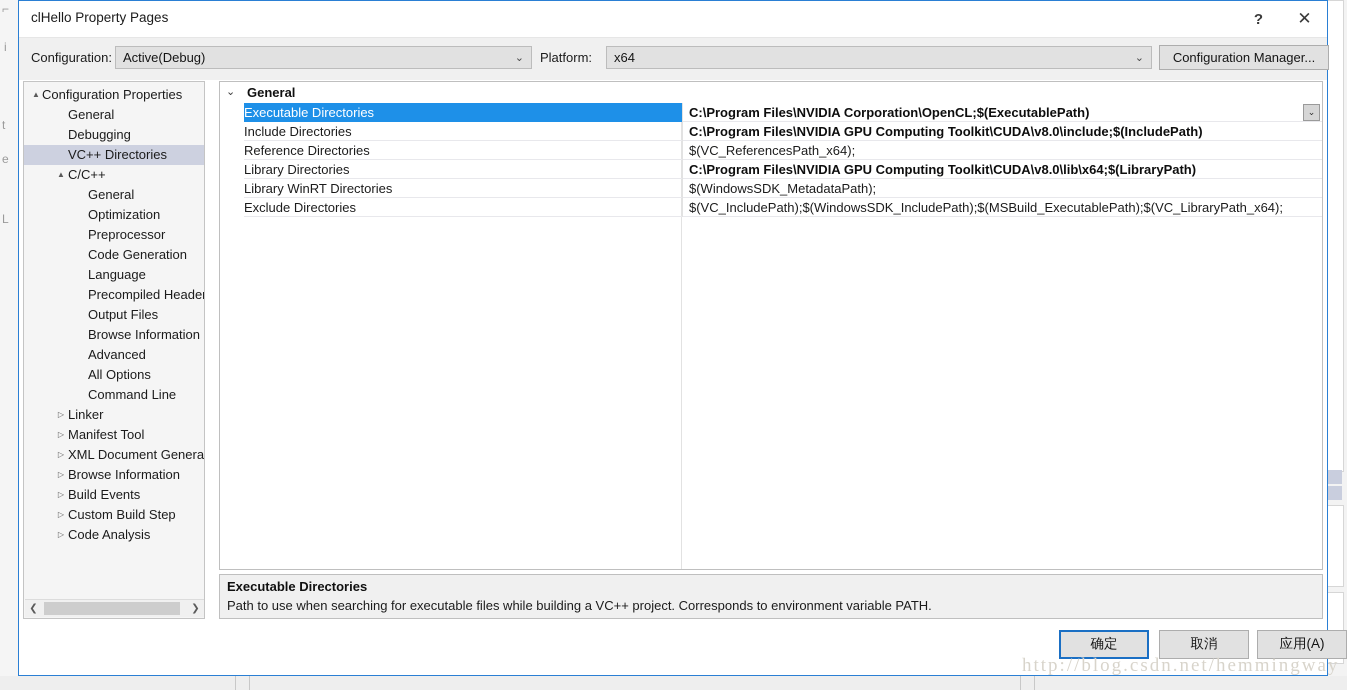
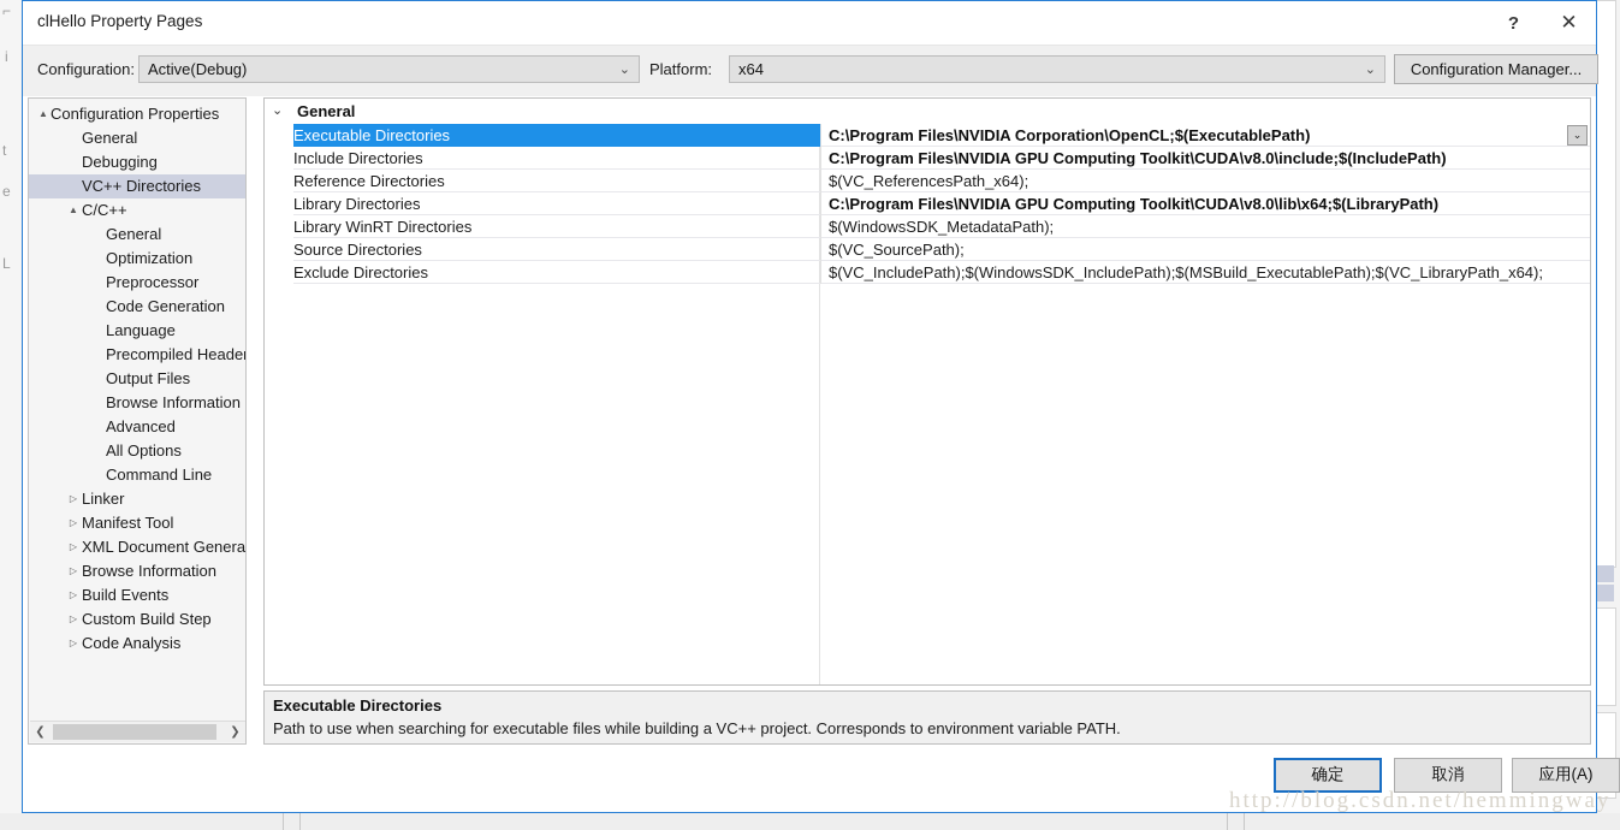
  ⌐
  t
  e
  L
  i
  clHello Property Pages
  ?
  ✕
  Configuration:
  Active(Debug)
  ⌄
  Platform:
  x64
  ⌄
  Configuration Manager...
  ▲
  Configuration Properties
  General
  Debugging
  VC++ Directories
  ▲
  C/C++
  General
  Optimization
  Preprocessor
  Code Generation
  Language
  Precompiled Heade
  Output Files
  Browse Information
  Advanced
  All Options
  Command Line
  ▷
  Linker
  ▷
  Manifest Tool
  ▷
  XML Document Genera
  ▷
  Browse Information
  ▷
  Build Events
  ▷
  Custom Build Step
  ▷
  Code Analysis
  ❮
  ❯
  ⌄
  General
  Executable Directories
  C:\Program Files\NVIDIA Corporation\OpenCL;$(ExecutablePath)
  ⌄
  Include Directories
  C:\Program Files\NVIDIA GPU Computing Toolkit\CUDA\v8.0\include;$(IncludePath)
  Reference Directories
  $(VC_ReferencesPath_x64);
  Library Directories
  C:\Program Files\NVIDIA GPU Computing Toolkit\CUDA\v8.0\lib\x64;$(LibraryPath)
  Library WinRT Directories
  $(WindowsSDK_MetadataPath);
+ Source Directories
+ $(VC_SourcePath);
  Exclude Directories
  $(VC_IncludePath);$(WindowsSDK_IncludePath);$(MSBuild_ExecutablePath);$(VC_LibraryPath_x64);
  Executable Directories
  Path to use when searching for executable files while building a VC++ project. Corresponds to environment variable PATH.
  确定
  取消
  应用(A)
  http://blog.csdn.net/hemmingway
